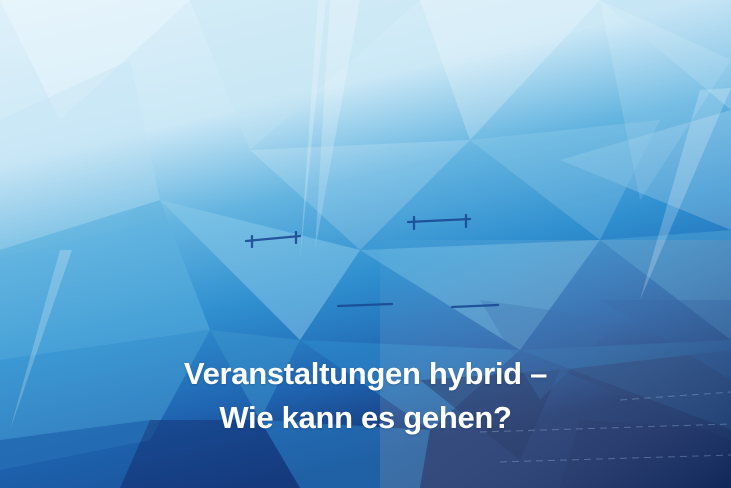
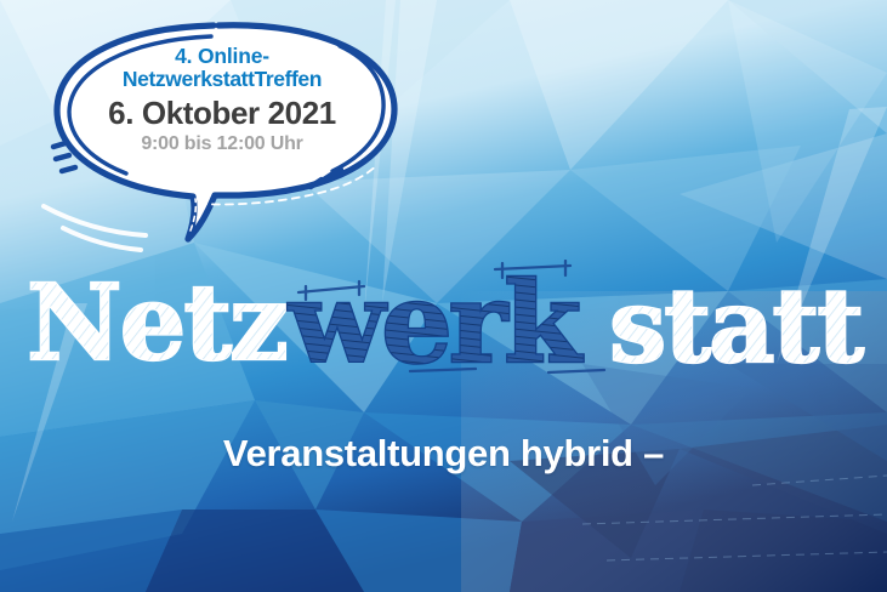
+ 4. Online-
+ NetzwerkstattTreffen
+ 6. Oktober 2021
+ 9:00 bis 12:00 Uhr
+ Netz
+ werk
+ statt
  Veranstaltungen hybrid –
- Wie kann es gehen?
